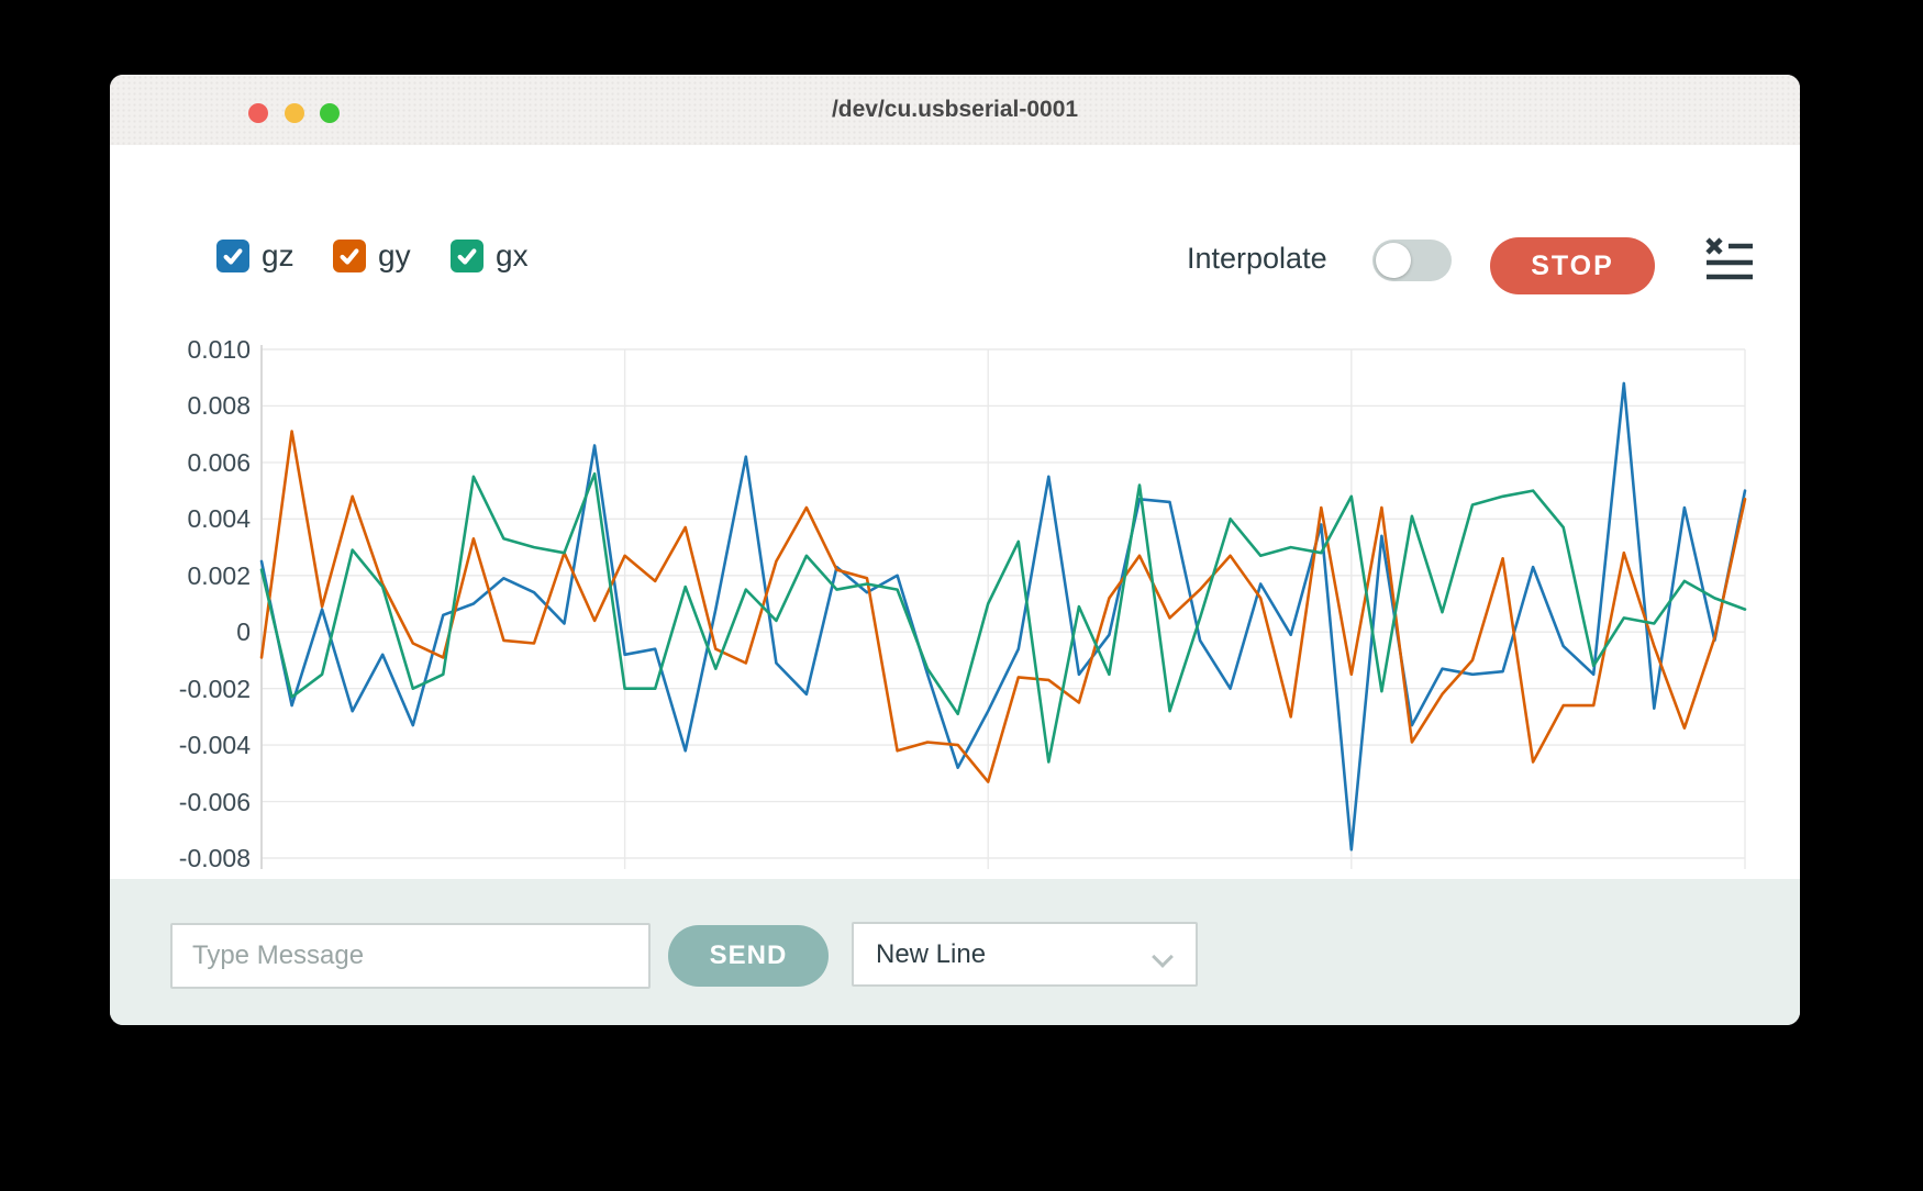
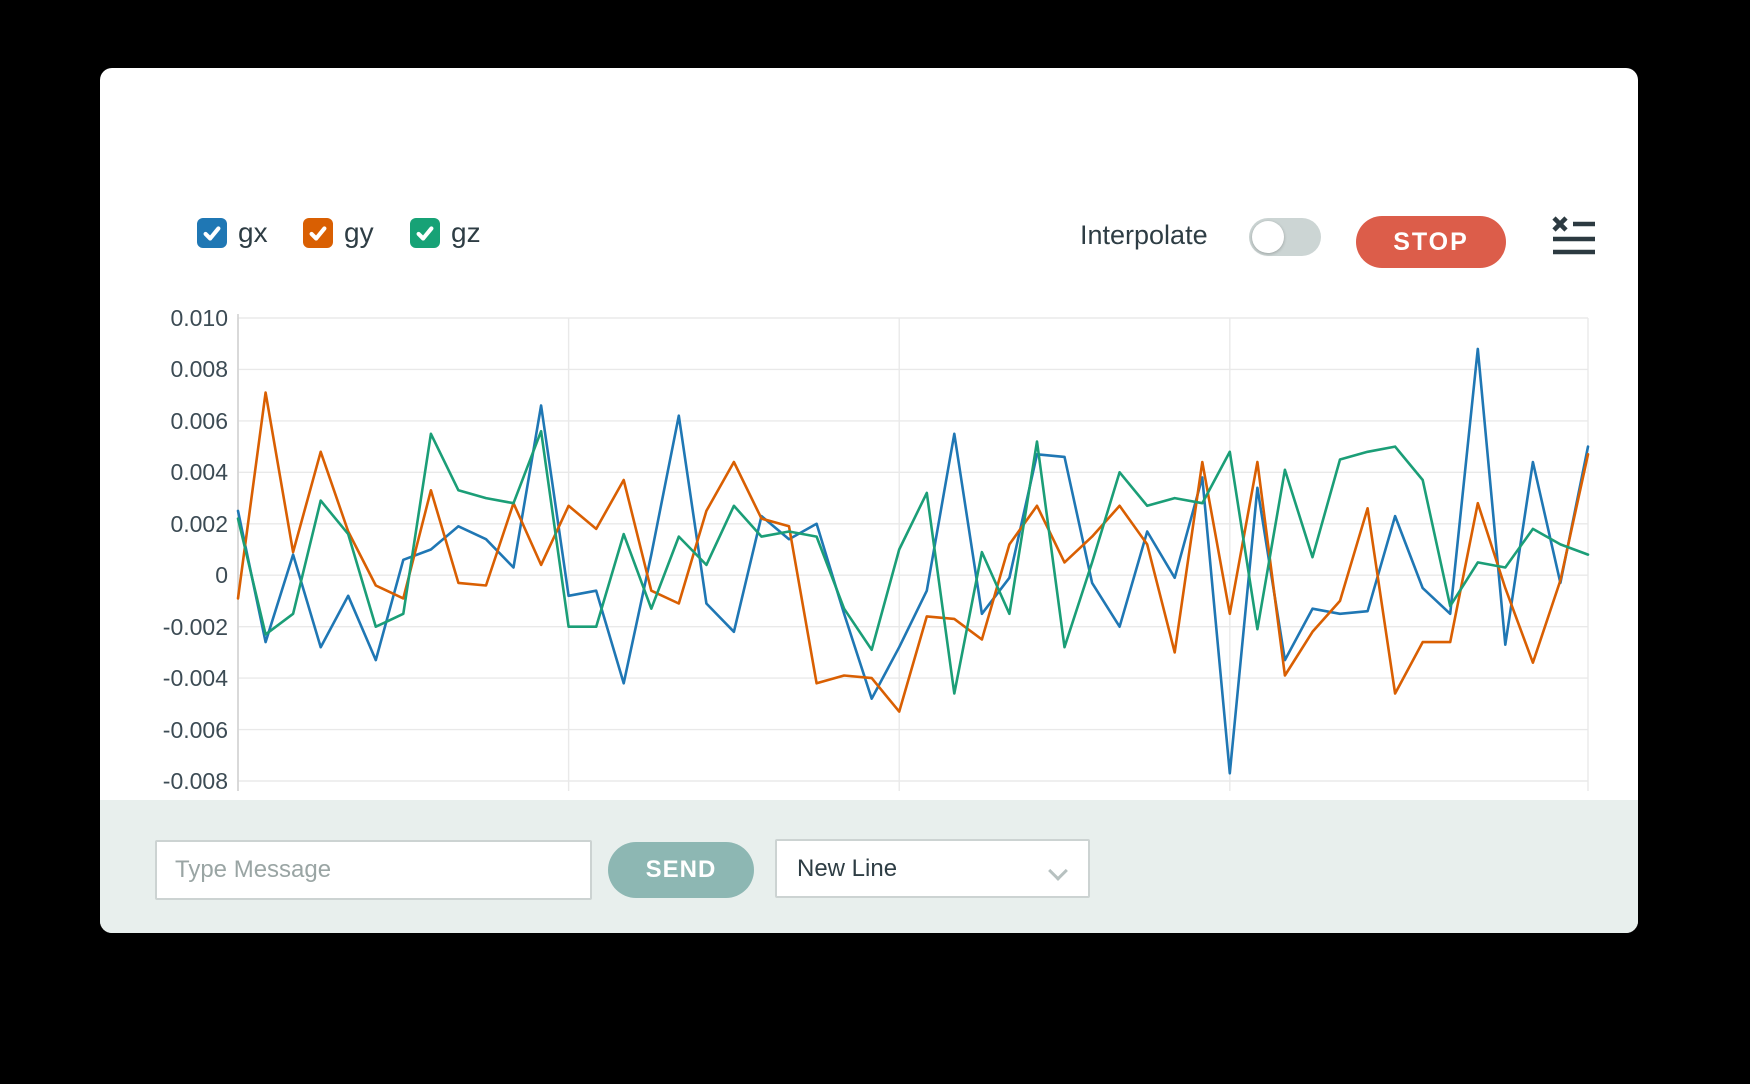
- /dev/cu.usbserial-0001
- gz
+ gx
  gy
- gx
+ gz
  Interpolate
  STOP
  0.010
  0.008
  0.006
  0.004
  0.002
  0
  -0.002
  -0.004
  -0.006
  -0.008
  Type Message
  SEND
  New Line
